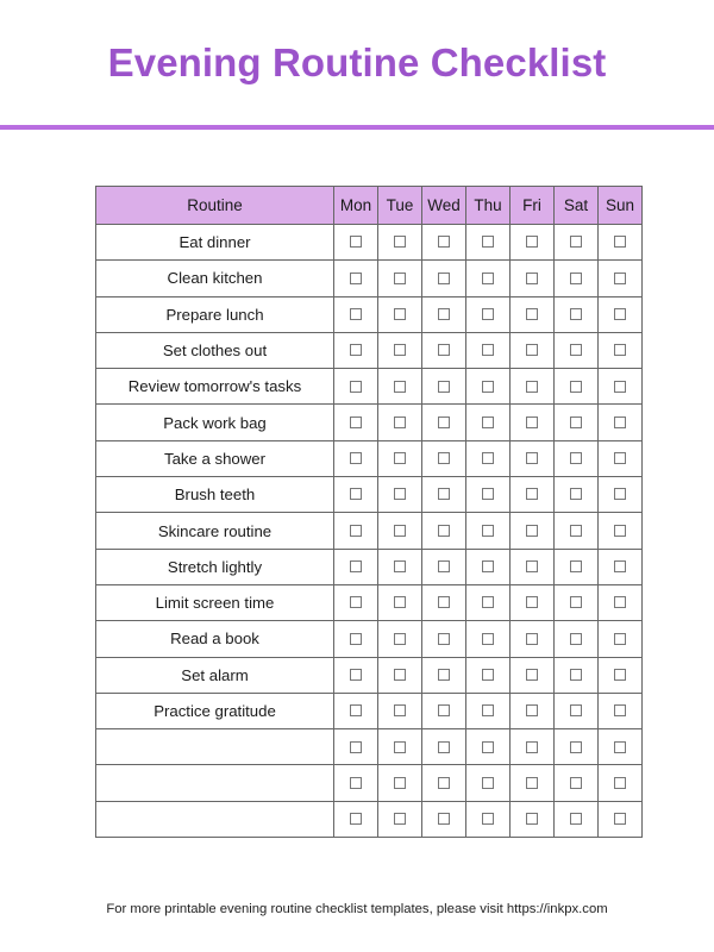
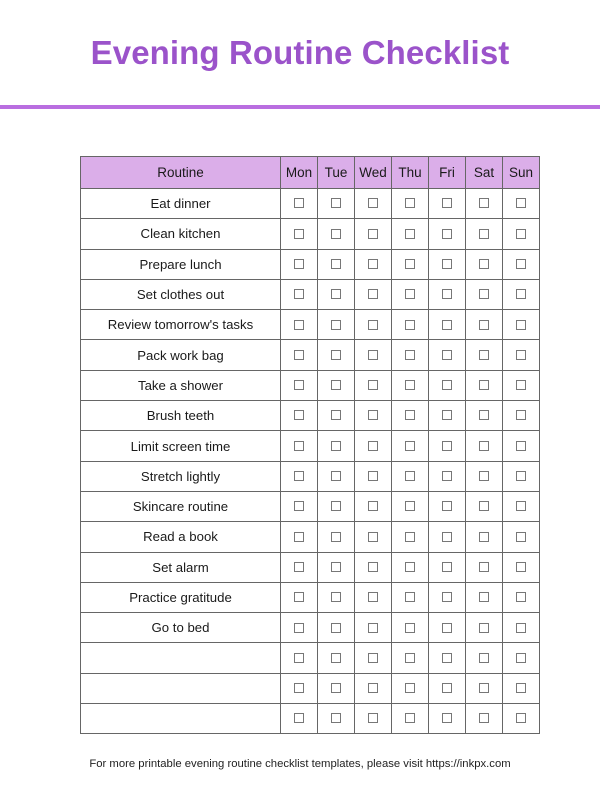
  Evening Routine Checklist
  Routine	Mon	Tue	Wed	Thu	Fri	Sat	Sun
  Eat dinner
  Clean kitchen
  Prepare lunch
  Set clothes out
  Review tomorrow's tasks
  Pack work bag
  Take a shower
  Brush teeth
- Skincare routine
+ Limit screen time
  Stretch lightly
- Limit screen time
+ Skincare routine
  Read a book
  Set alarm
  Practice gratitude
+ Go to bed
  For more printable evening routine checklist templates, please visit https://inkpx.com
